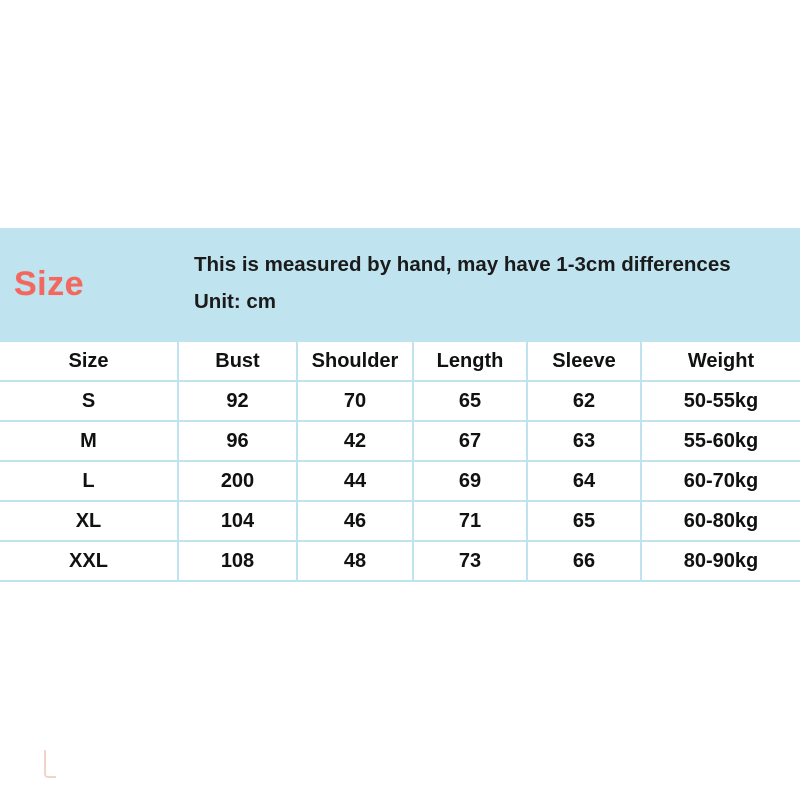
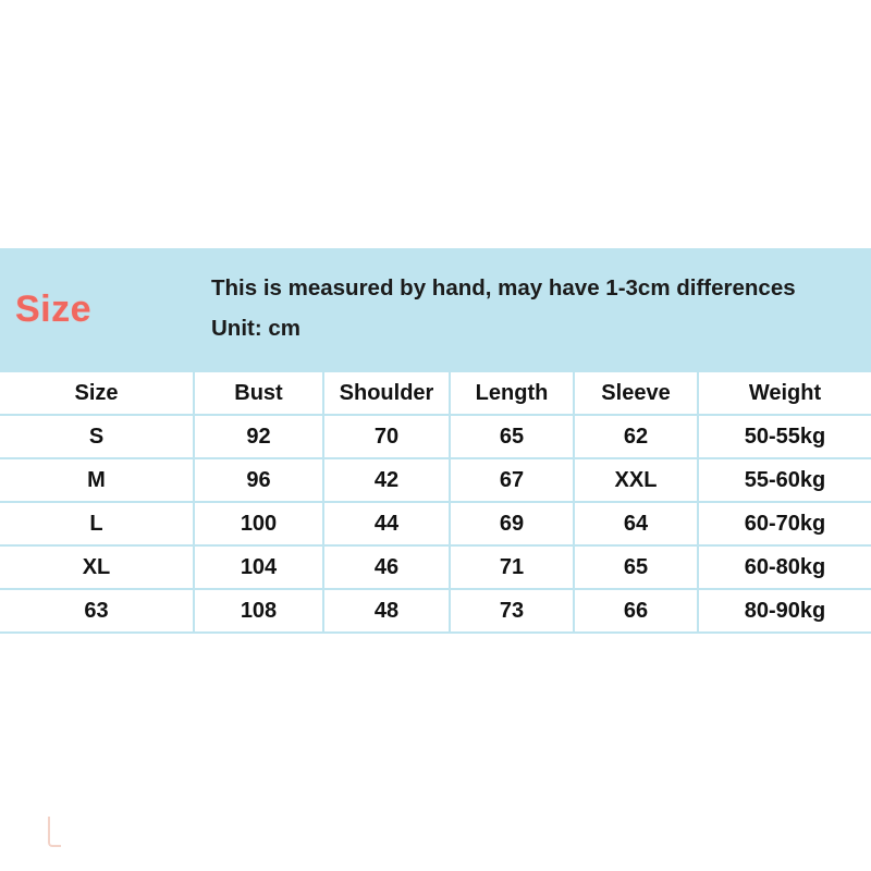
  Size
  This is measured by hand, may have 1-3cm differences
  Unit: cm
  Size	Bust	Shoulder	Length	Sleeve	Weight
  S	92	70	65	62	50-55kg
- M	96	42	67	63	55-60kg
+ M	96	42	67	XXL	55-60kg
- L	200	44	69	64	60-70kg
+ L	100	44	69	64	60-70kg
  XL	104	46	71	65	60-80kg
- XXL	108	48	73	66	80-90kg
+ 63	108	48	73	66	80-90kg
